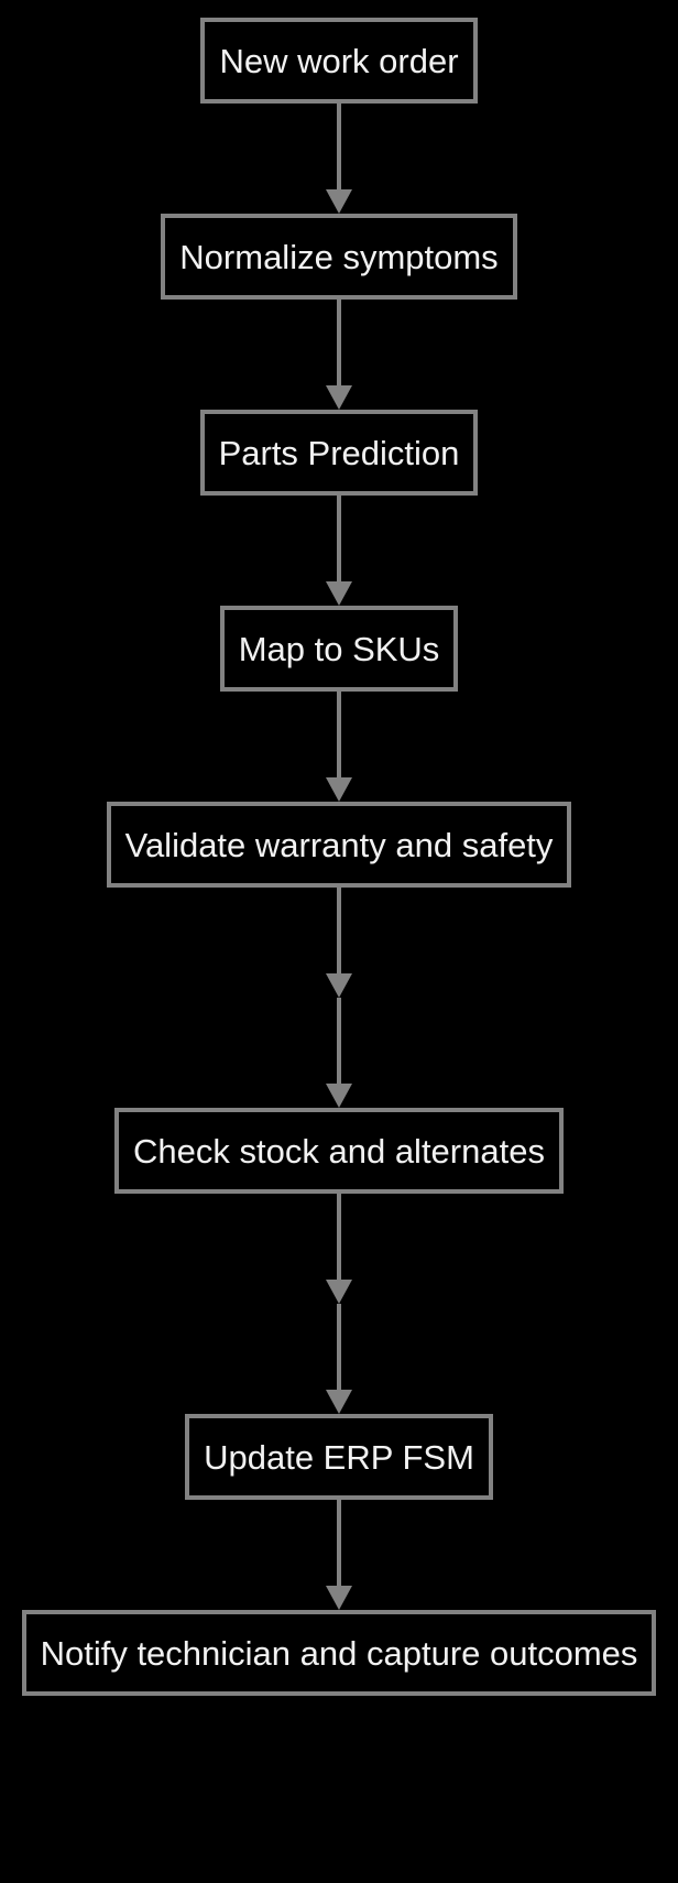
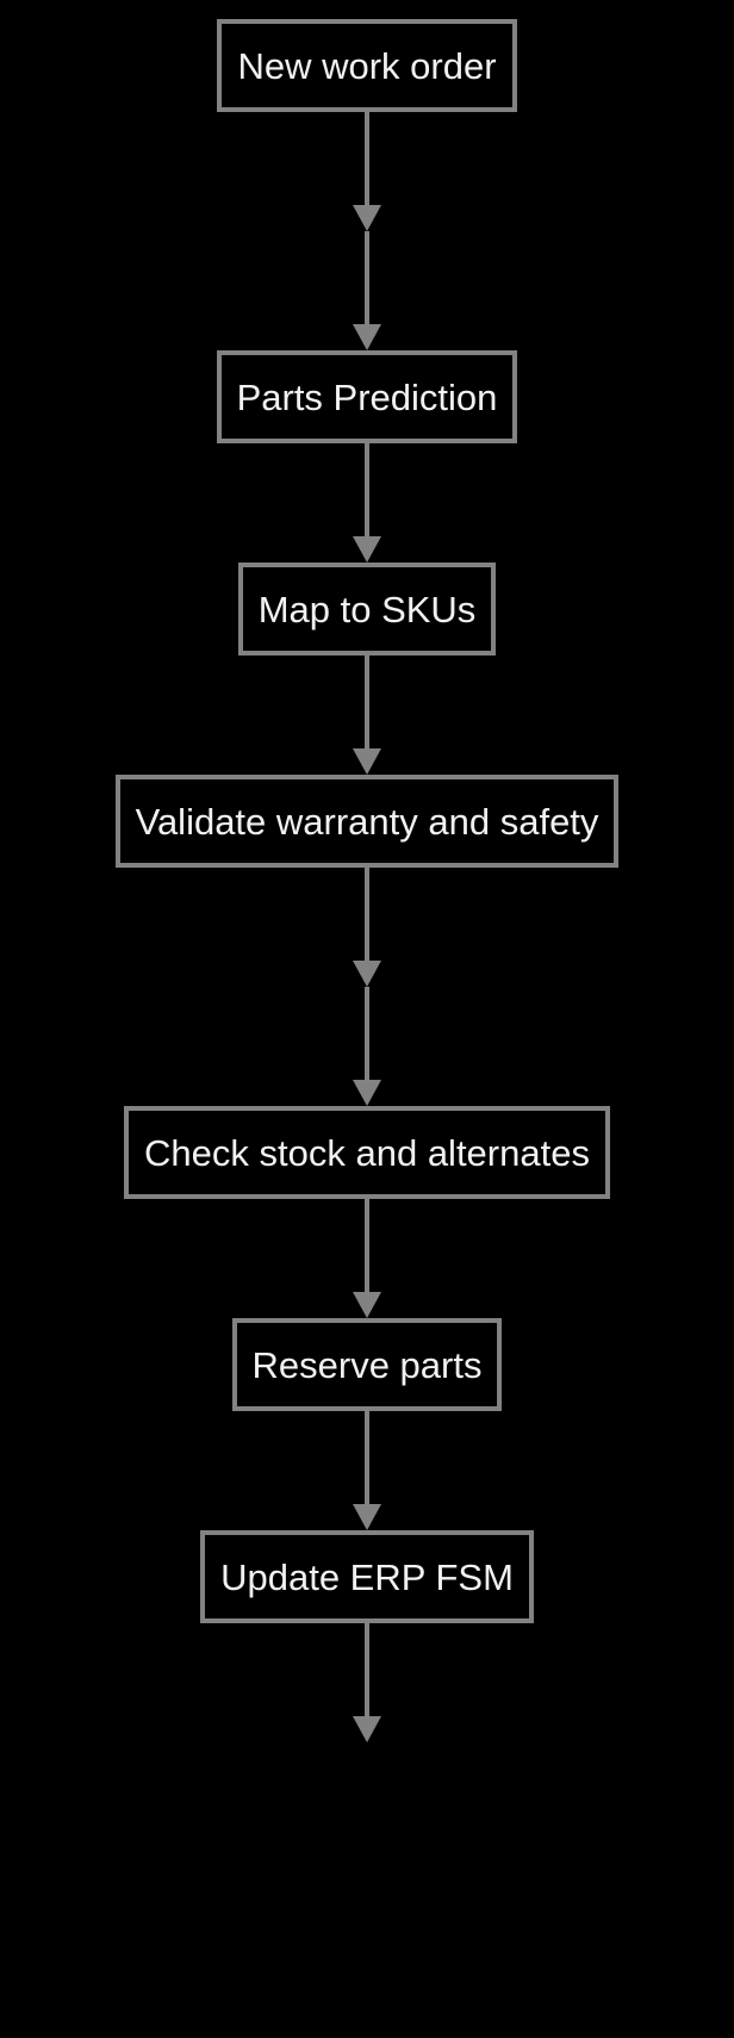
  New work order
- Normalize symptoms
  Parts Prediction
  Map to SKUs
  Validate warranty and safety
  Check stock and alternates
+ Reserve parts
  Update ERP FSM
- Notify technician and capture outcomes
